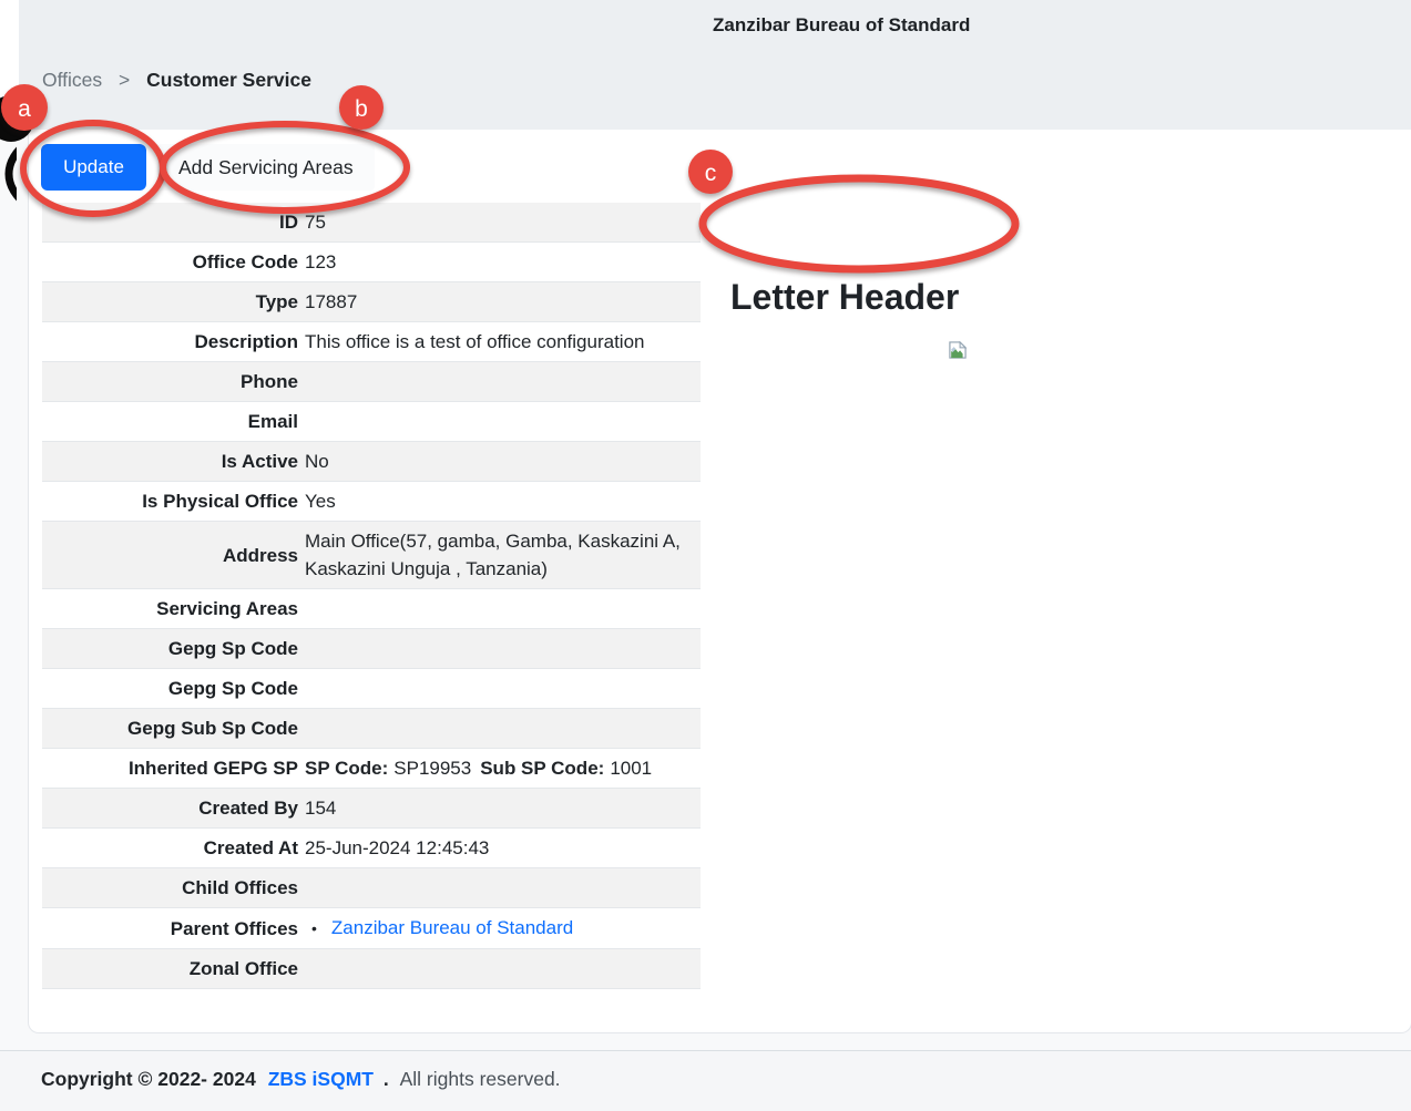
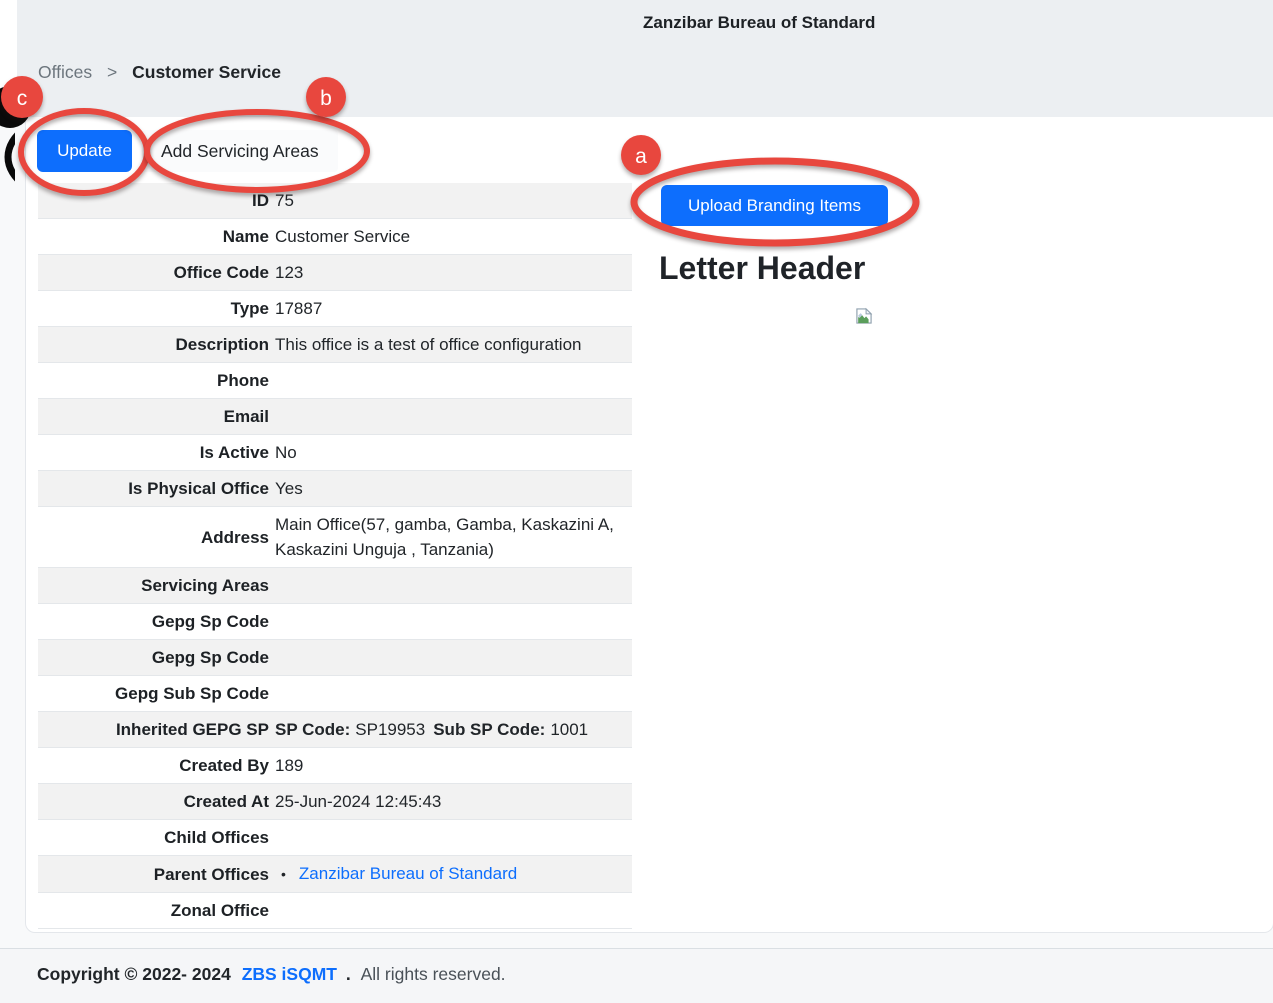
  Zanzibar Bureau of Standard
  Offices > Customer Service
  Update
  Add Servicing Areas
  ID	75
+ Name	Customer Service
  Office Code	123
  Type	17887
  Description	This office is a test of office configuration
  Phone
  Email
  Is Active	No
  Is Physical Office	Yes
  Address	Main Office(57, gamba, Gamba, Kaskazini A, Kaskazini Unguja , Tanzania)
  Servicing Areas
  Gepg Sp Code
  Gepg Sp Code
  Gepg Sub Sp Code
  Inherited GEPG SP	SP Code: SP19953 Sub SP Code: 1001
- Created By	154
+ Created By	189
  Created At	25-Jun-2024 12:45:43
  Child Offices
  Parent Offices	• Zanzibar Bureau of Standard
  Zonal Office
+ Upload Branding Items
  Letter Header
  Copyright © 2022- 2024 ZBS iSQMT . All rights reserved.
- a
+ c
  b
- c
+ a
